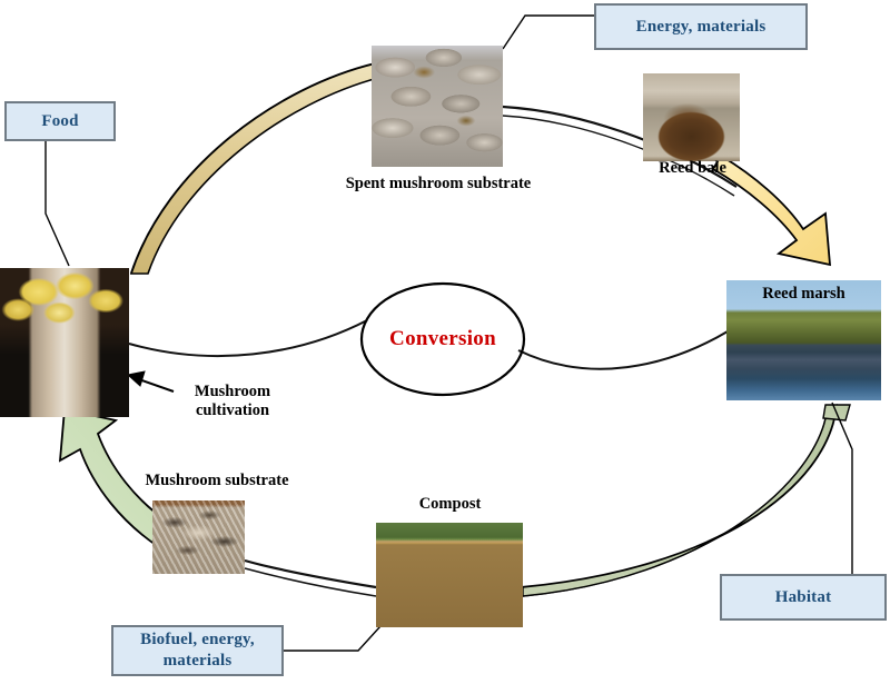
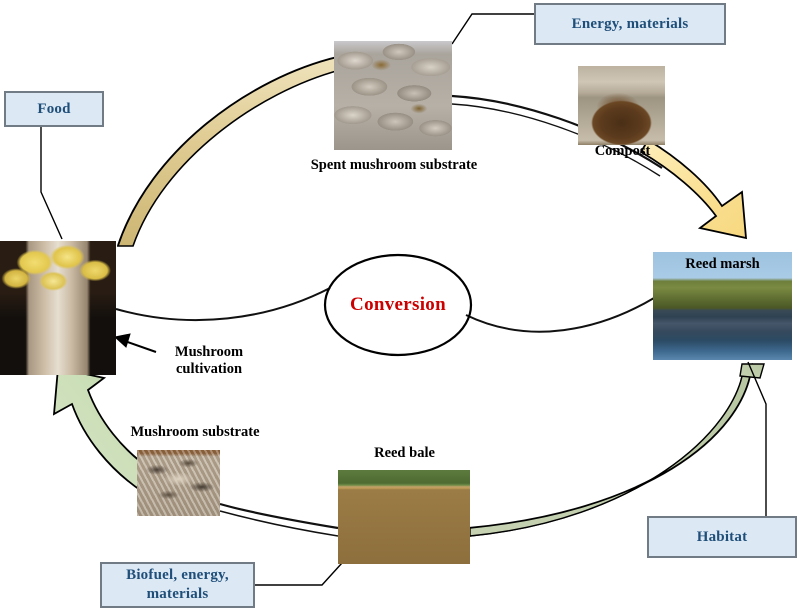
  Spent mushroom substrate
- Reed bale
+ Compost
  Reed marsh
- Compost
+ Reed bale
  Mushroom substrate
  Mushroom
  cultivation
  Conversion
  Food
  Energy, materials
  Habitat
  Biofuel, energy, materials
